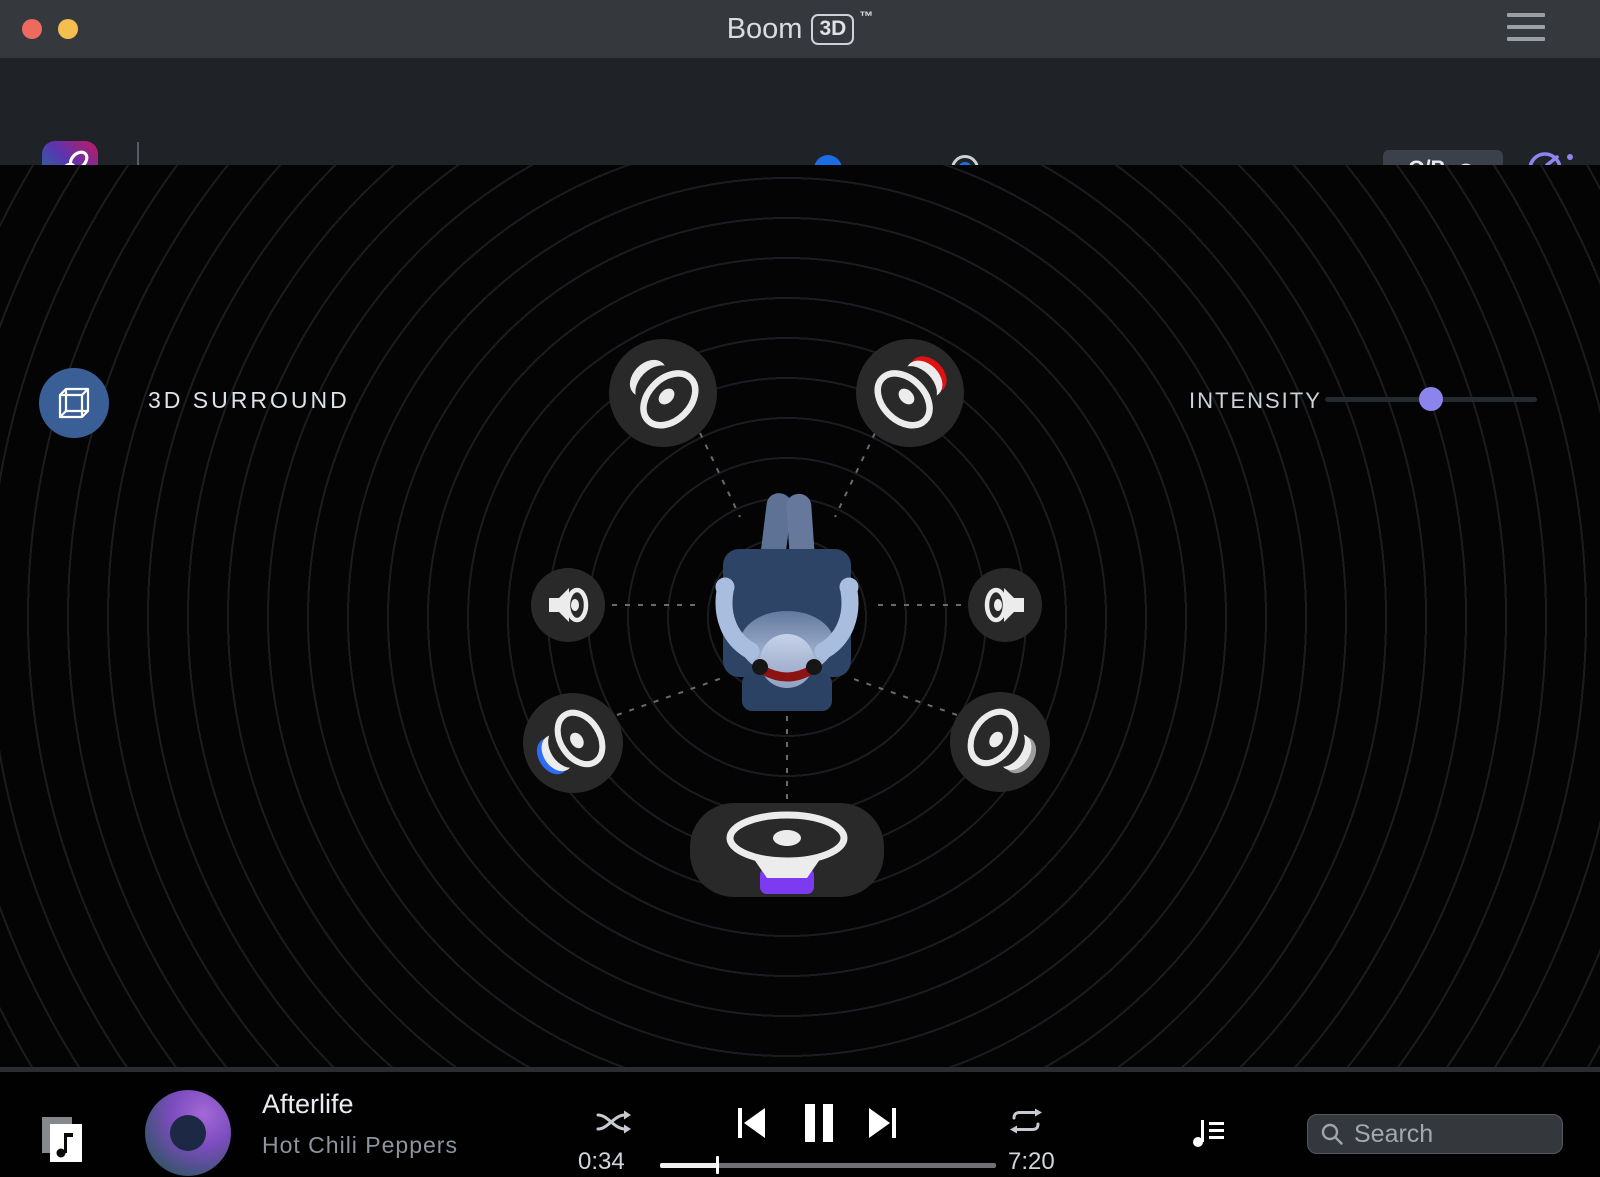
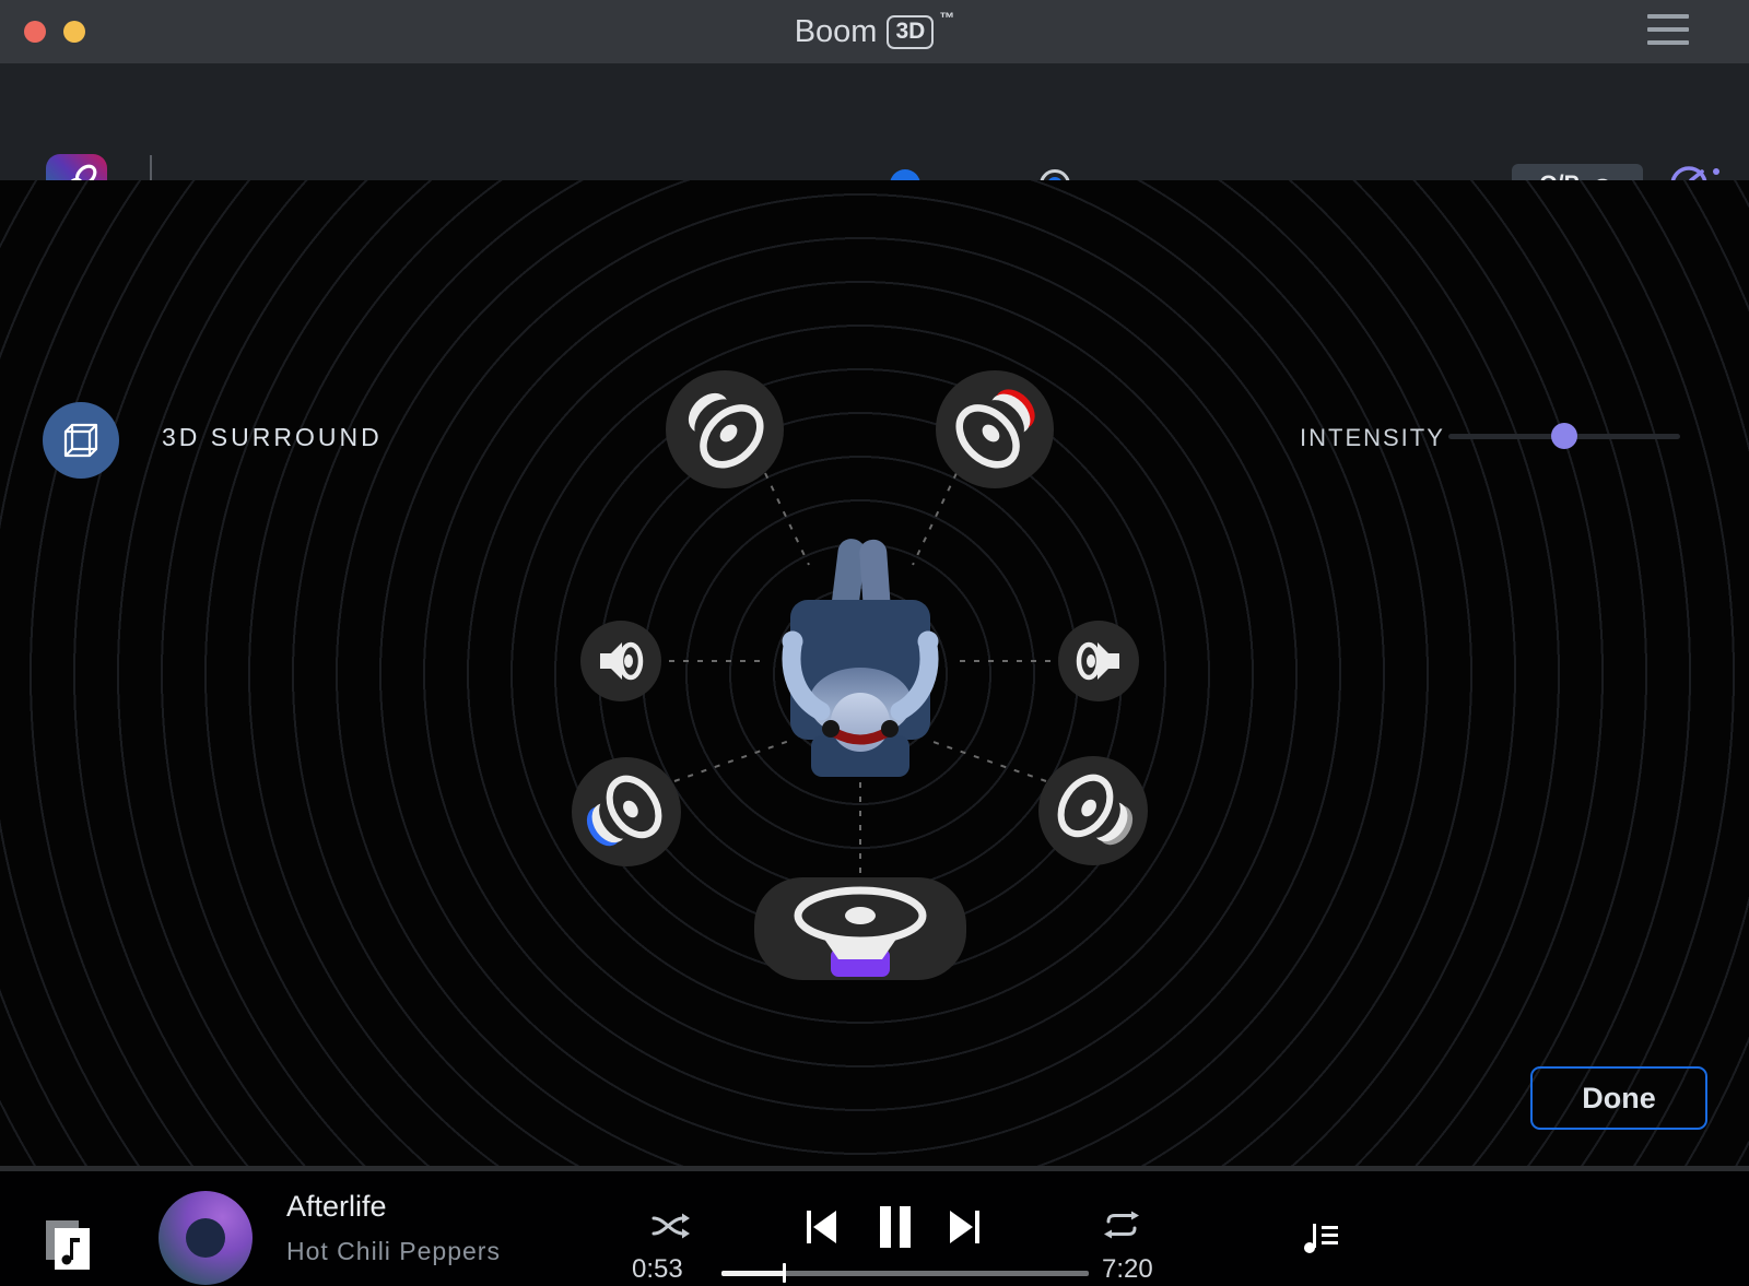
  Boom
  3D
  ™
  3D SURROUND
  INTENSITY
+ Done
  Afterlife
  Hot Chili Peppers
- 0:34
+ 0:53
  7:20
- Search
